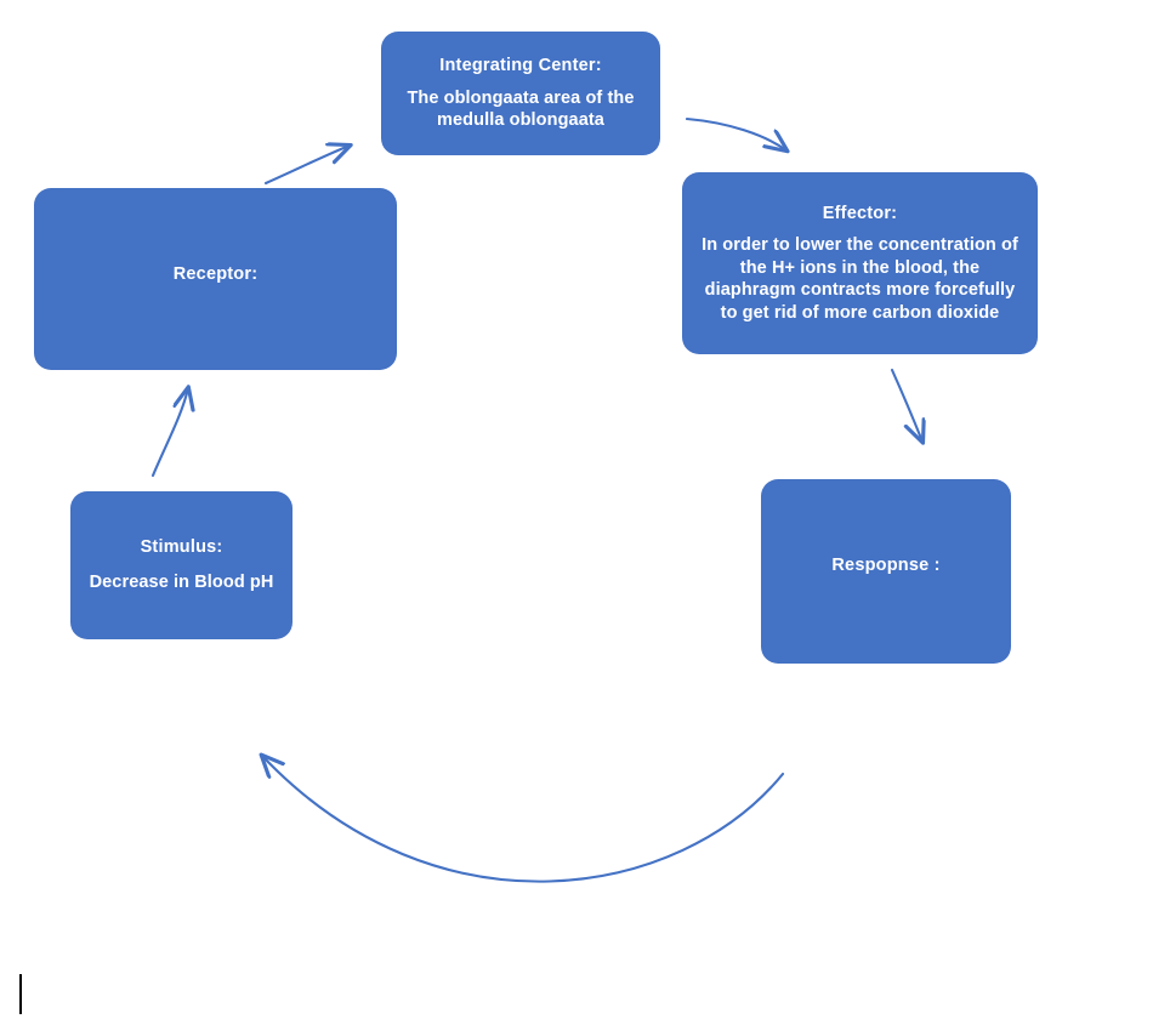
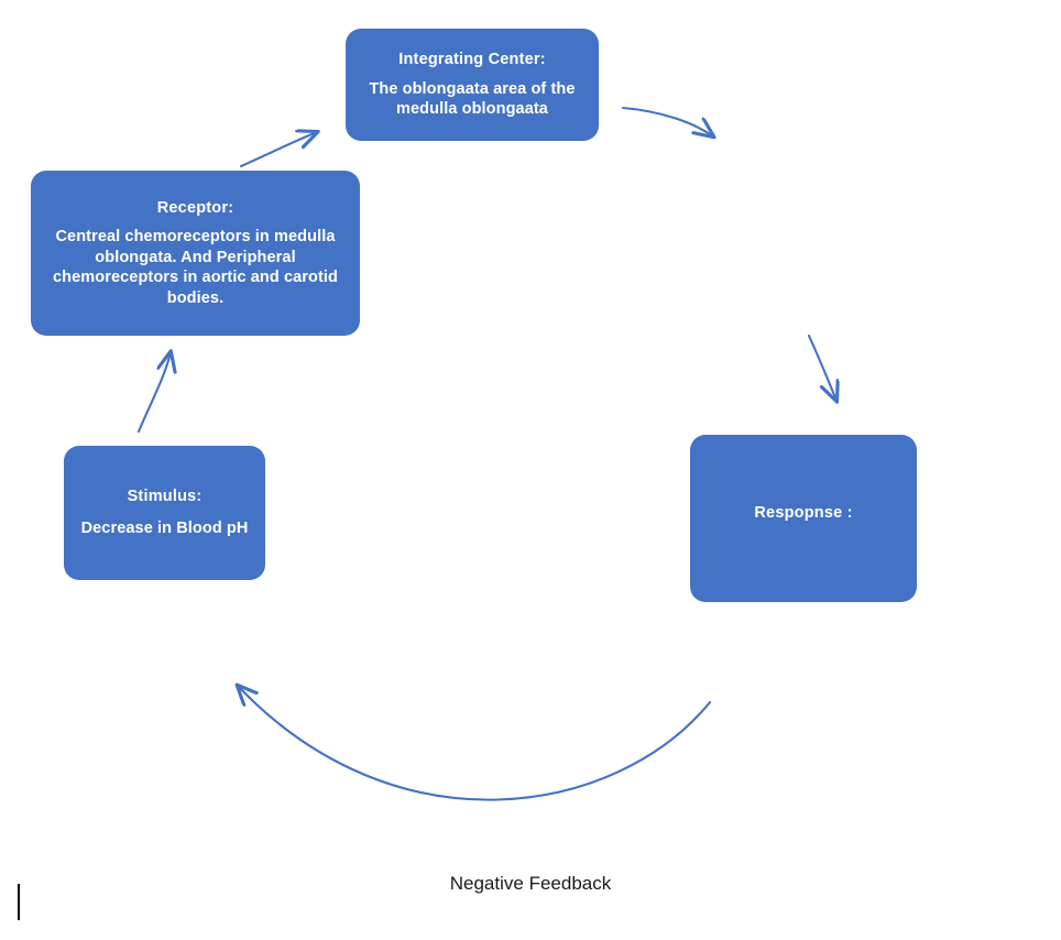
  Integrating Center:
  The oblongaata area of the medulla oblongaata
- Effector:
- In order to lower the concentration of the H+ ions in the blood, the diaphragm contracts more forcefully to get rid of more carbon dioxide
  Receptor:
+ Centreal chemoreceptors in medulla oblongata. And Peripheral chemoreceptors in aortic and carotid bodies.
  Respopnse :
  Stimulus:
  Decrease in Blood pH
+ Negative Feedback
